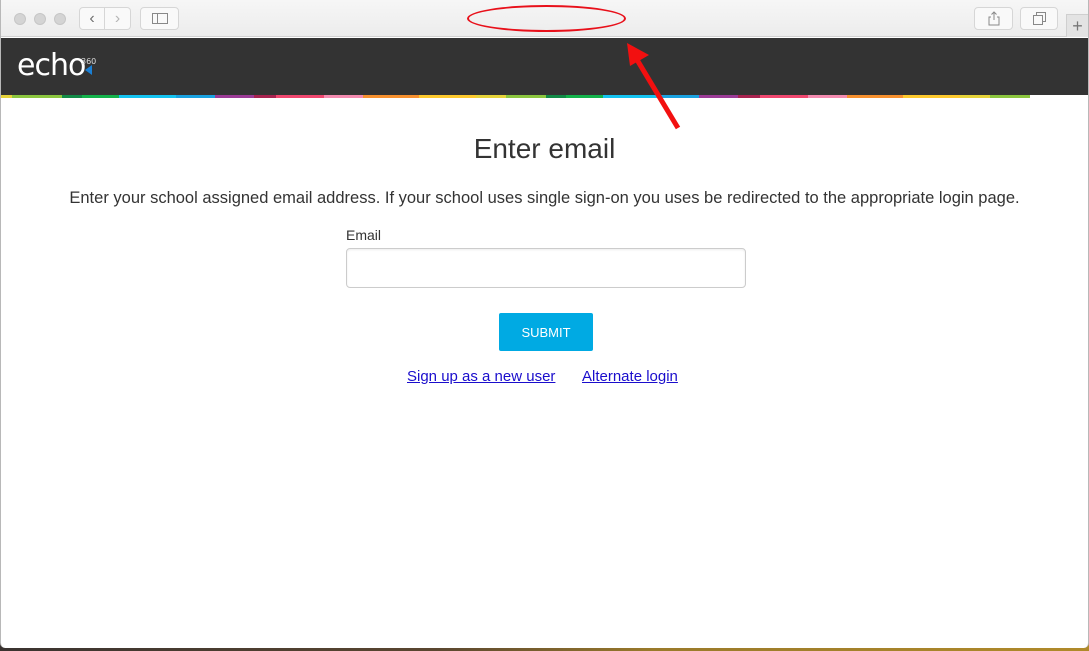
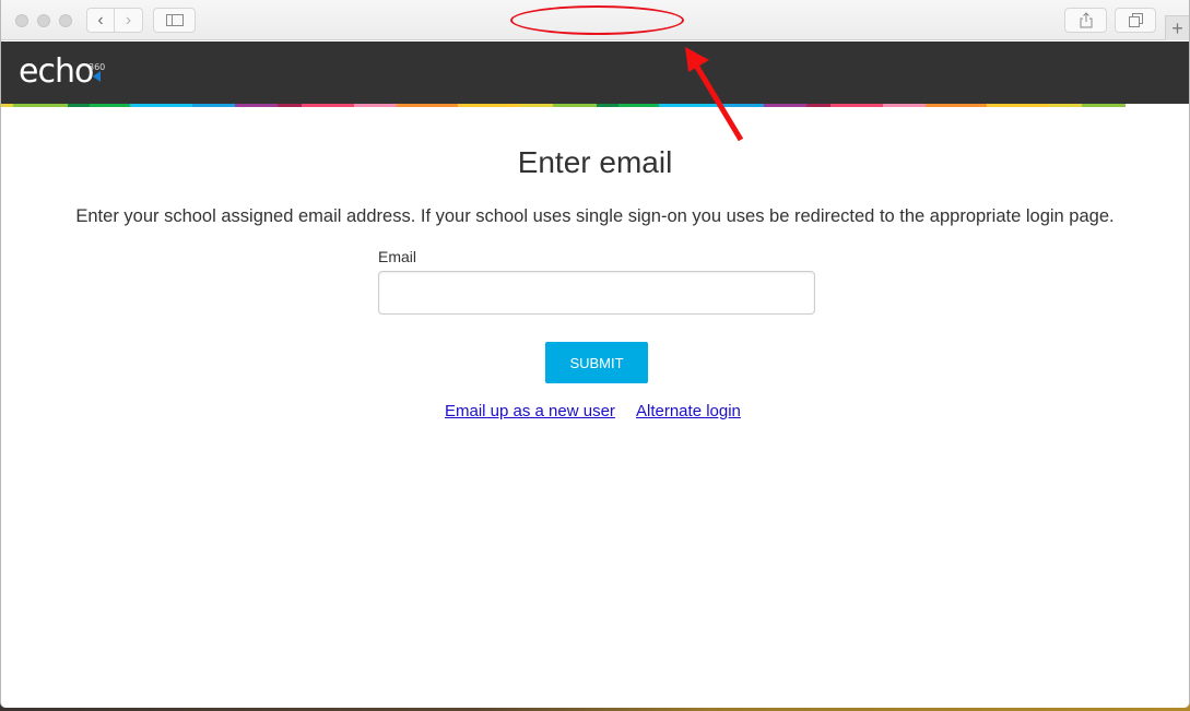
  ‹
  ›
  +
  echo
  360
  Enter email
  Enter your school assigned email address. If your school uses single sign-on you uses be redirected to the appropriate login page.
  Email
  SUBMIT
- Sign up as a new user
+ Email up as a new user
  Alternate login
